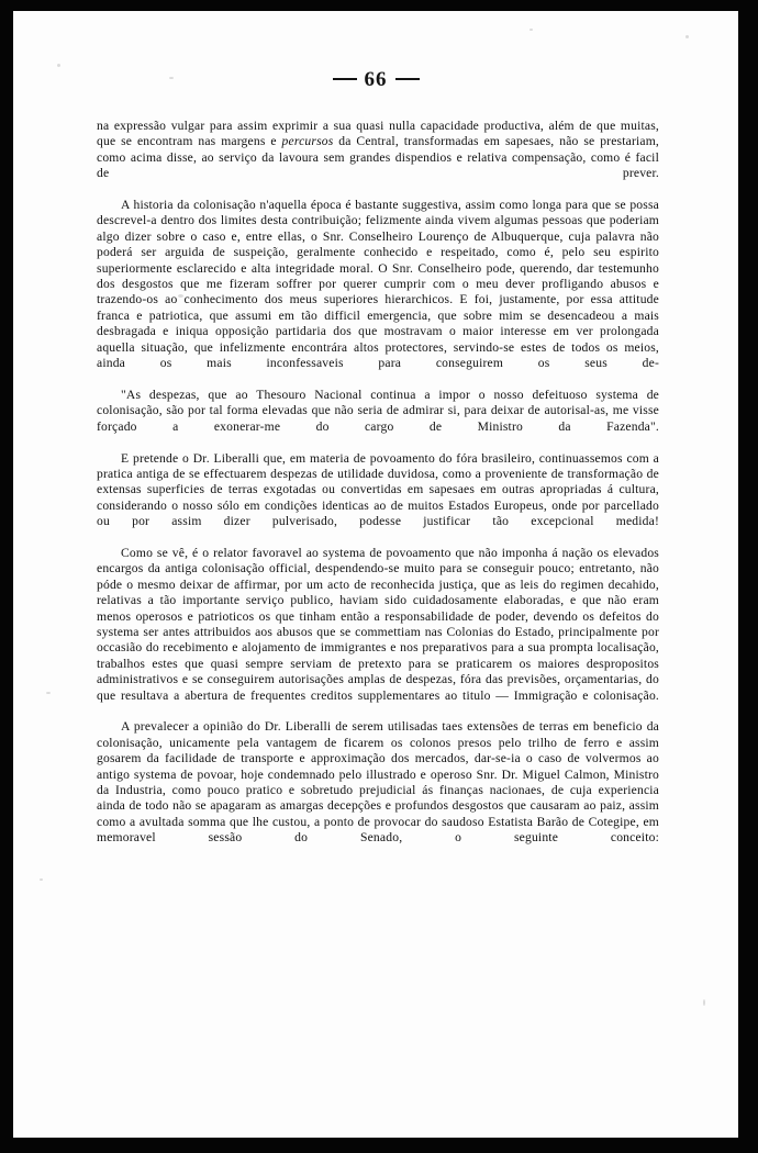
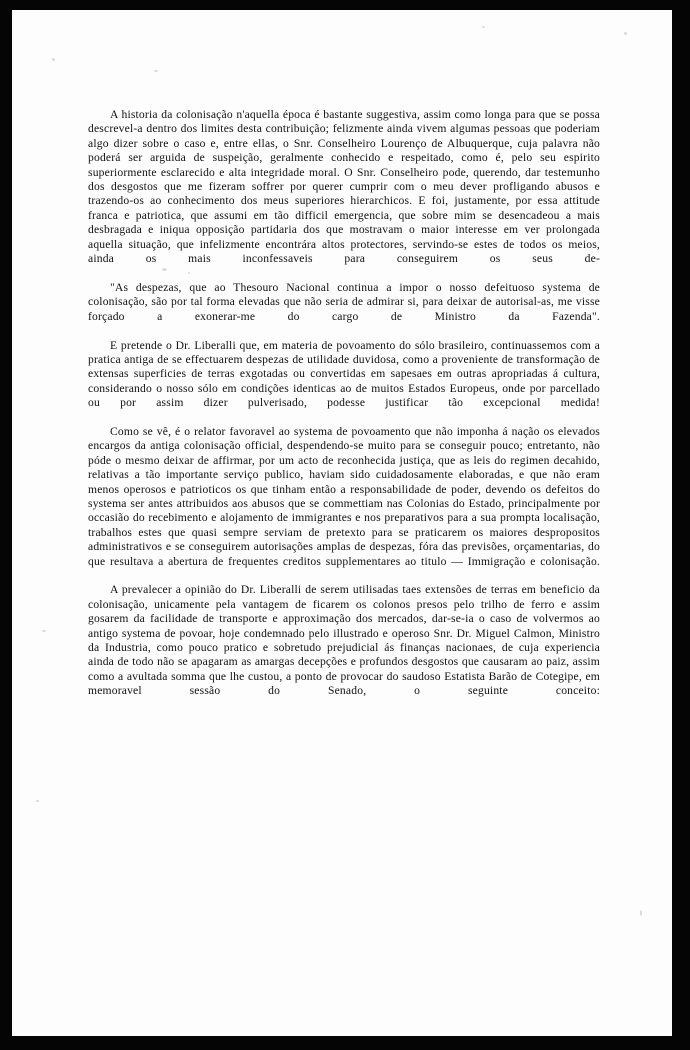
- 66
- na expressão vulgar para assim exprimir a sua quasi nulla capacidade productiva, além de que muitas, que se encontram nas margens e percursos da Central, transformadas em sapesaes, não se prestariam, como acima disse, ao serviço da lavoura sem grandes dispendios e relativa compensação, como é facil de prever.
  A historia da colonisação n'aquella época é bastante suggestiva, assim como longa para que se possa descrevel-a dentro dos limites desta contribuição; felizmente ainda vivem algumas pessoas que poderiam algo dizer sobre o caso e, entre ellas, o Snr. Conselheiro Lourenço de Albuquerque, cuja palavra não poderá ser arguida de suspeição, geralmente conhecido e respeitado, como é, pelo seu espirito superiormente esclarecido e alta integridade moral. O Snr. Conselheiro pode, querendo, dar testemunho dos desgostos que me fizeram soffrer por querer cumprir com o meu dever profligando abusos e trazendo-os ao conhecimento dos meus superiores hierarchicos. E foi, justamente, por essa attitude franca e patriotica, que assumi em tão difficil emergencia, que sobre mim se desencadeou a mais desbragada e iniqua opposição partidaria dos que mostravam o maior interesse em ver prolongada aquella situação, que infelizmente encontrára altos protectores, servindo-se estes de todos os meios, ainda os mais inconfessaveis para conseguirem os seus de-
  "As despezas, que ao Thesouro Nacional continua a impor o nosso defeituoso systema de colonisação, são por tal forma elevadas que não seria de admirar si, para deixar de autorisal-as, me visse forçado a exonerar-me do cargo de Ministro da Fazenda".
- E pretende o Dr. Liberalli que, em materia de povoamento do fóra brasileiro, continuassemos com a pratica antiga de se effectuarem despezas de utilidade duvidosa, como a proveniente de transformação de extensas superficies de terras exgotadas ou convertidas em sapesaes em outras apropriadas á cultura, considerando o nosso sólo em condições identicas ao de muitos Estados Europeus, onde por parcellado ou por assim dizer pulverisado, podesse justificar tão excepcional medida!
+ E pretende o Dr. Liberalli que, em materia de povoamento do sólo brasileiro, continuassemos com a pratica antiga de se effectuarem despezas de utilidade duvidosa, como a proveniente de transformação de extensas superficies de terras exgotadas ou convertidas em sapesaes em outras apropriadas á cultura, considerando o nosso sólo em condições identicas ao de muitos Estados Europeus, onde por parcellado ou por assim dizer pulverisado, podesse justificar tão excepcional medida!
  Como se vê, é o relator favoravel ao systema de povoamento que não imponha á nação os elevados encargos da antiga colonisação official, despendendo-se muito para se conseguir pouco; entretanto, não póde o mesmo deixar de affirmar, por um acto de reconhecida justiça, que as leis do regimen decahido, relativas a tão importante serviço publico, haviam sido cuidadosamente elaboradas, e que não eram menos operosos e patrioticos os que tinham então a responsabilidade de poder, devendo os defeitos do systema ser antes attribuidos aos abusos que se commettiam nas Colonias do Estado, principalmente por occasião do recebimento e alojamento de immigrantes e nos preparativos para a sua prompta localisação, trabalhos estes que quasi sempre serviam de pretexto para se praticarem os maiores despropositos administrativos e se conseguirem autorisações amplas de despezas, fóra das previsões, orçamentarias, do que resultava a abertura de frequentes creditos supplementares ao titulo — Immigração e colonisação.
  A prevalecer a opinião do Dr. Liberalli de serem utilisadas taes extensões de terras em beneficio da colonisação, unicamente pela vantagem de ficarem os colonos presos pelo trilho de ferro e assim gosarem da facilidade de transporte e approximação dos mercados, dar-se-ia o caso de volvermos ao antigo systema de povoar, hoje condemnado pelo illustrado e operoso Snr. Dr. Miguel Calmon, Ministro da Industria, como pouco pratico e sobretudo prejudicial ás finanças nacionaes, de cuja experiencia ainda de todo não se apagaram as amargas decepções e profundos desgostos que causaram ao paiz, assim como a avultada somma que lhe custou, a ponto de provocar do saudoso Estatista Barão de Cotegipe, em memoravel sessão do Senado, o seguinte conceito:
